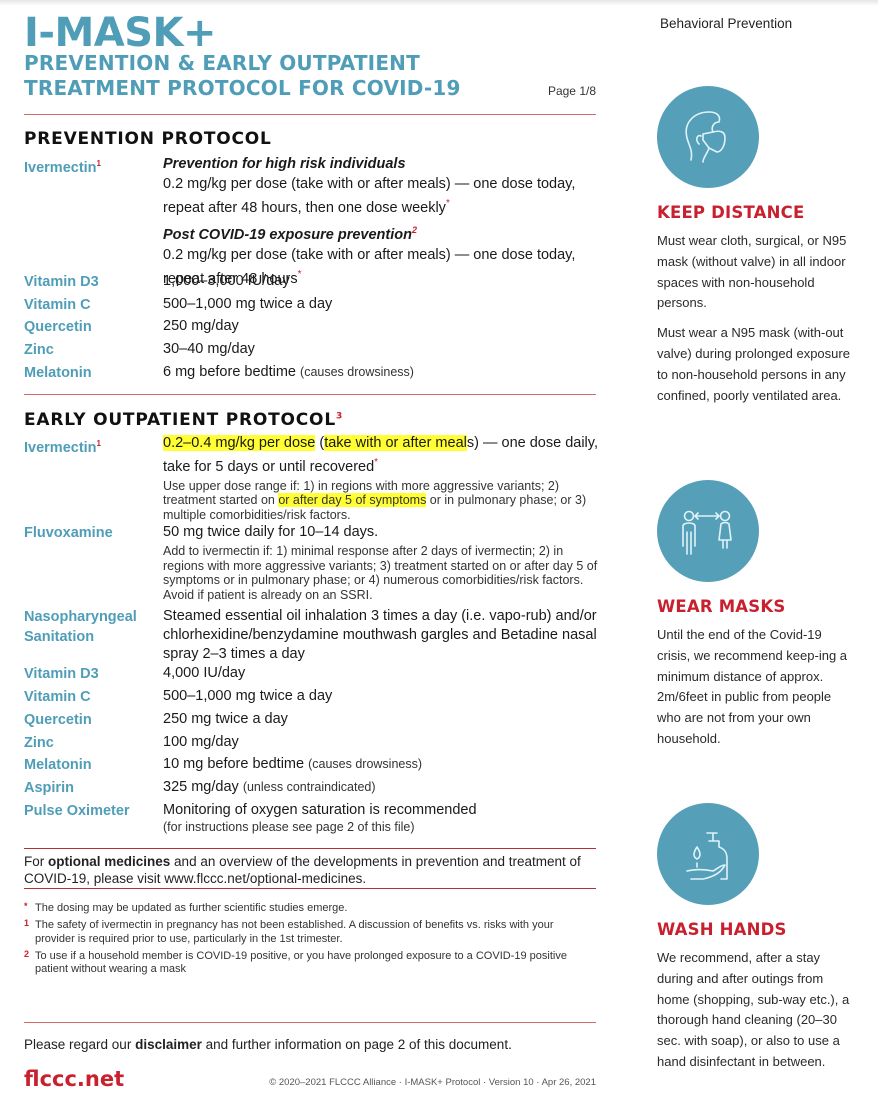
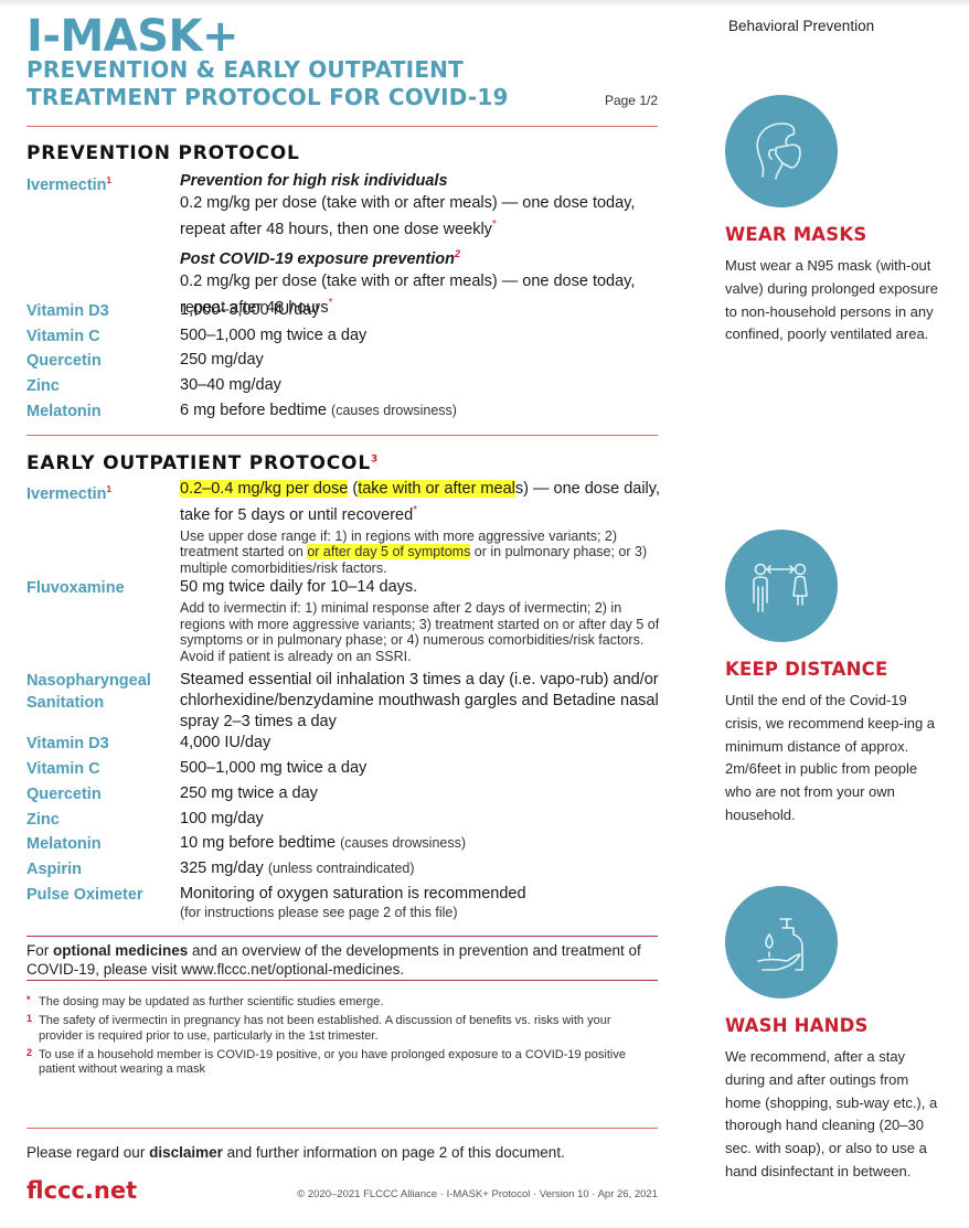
  I-MASK+
  PREVENTION & EARLY OUTPATIENT
  TREATMENT PROTOCOL FOR COVID-19
- Page 1/8
+ Page 1/2
  PREVENTION PROTOCOL
  Ivermectin1
  Prevention for high risk individuals
  0.2 mg/kg per dose (take with or after meals) — one dose today, repeat after 48 hours, then one dose weekly*
  Post COVID-19 exposure prevention2
  0.2 mg/kg per dose (take with or after meals) — one dose today, repeat after 48 hours*
  Vitamin D3
  1,000–3,000 IU/day
  Vitamin C
  500–1,000 mg twice a day
  Quercetin
  250 mg/day
  Zinc
  30–40 mg/day
  Melatonin
  6 mg before bedtime (causes drowsiness)
  EARLY OUTPATIENT PROTOCOL3
  Ivermectin1
  0.2–0.4 mg/kg per dose (take with or after meals) — one dose daily, take for 5 days or until recovered*
  Use upper dose range if: 1) in regions with more aggressive variants; 2) treatment started on or after day 5 of symptoms or in pulmonary phase; or 3) multiple comorbidities/risk factors.
  Fluvoxamine
  50 mg twice daily for 10–14 days.
  Add to ivermectin if: 1) minimal response after 2 days of ivermectin; 2) in regions with more aggressive variants; 3) treatment started on or after day 5 of symptoms or in pulmonary phase; or 4) numerous comorbidities/risk factors. Avoid if patient is already on an SSRI.
  Nasopharyngeal
  Sanitation
  Steamed essential oil inhalation 3 times a day (i.e. vapo-rub) and/or chlorhexidine/benzydamine mouthwash gargles and Betadine nasal spray 2–3 times a day
  Vitamin D3
  4,000 IU/day
  Vitamin C
  500–1,000 mg twice a day
  Quercetin
  250 mg twice a day
  Zinc
  100 mg/day
  Melatonin
  10 mg before bedtime (causes drowsiness)
  Aspirin
  325 mg/day (unless contraindicated)
  Pulse Oximeter
  Monitoring of oxygen saturation is recommended
  (for instructions please see page 2 of this file)
  For optional medicines and an overview of the developments in prevention and treatment of COVID-19, please visit www.flccc.net/optional-medicines.
  *
  The dosing may be updated as further scientific studies emerge.
  1
  The safety of ivermectin in pregnancy has not been established. A discussion of benefits vs. risks with your provider is required prior to use, particularly in the 1st trimester.
  2
  To use if a household member is COVID-19 positive, or you have prolonged exposure to a COVID-19 positive patient without wearing a mask
  Please regard our disclaimer and further information on page 2 of this document.
  flccc.net
  © 2020–2021 FLCCC Alliance · I-MASK+ Protocol · Version 10 · Apr 26, 2021
  Behavioral Prevention
- KEEP DISTANCE
+ WEAR MASKS
- Must wear cloth, surgical, or N95 mask (without valve) in all indoor spaces with non-household persons.
  Must wear a N95 mask (with-out valve) during prolonged exposure to non-household persons in any confined, poorly ventilated area.
- WEAR MASKS
+ KEEP DISTANCE
  Until the end of the Covid-19 crisis, we recommend keep-ing a minimum distance of approx. 2m/6feet in public from people who are not from your own household.
  WASH HANDS
  We recommend, after a stay during and after outings from home (shopping, sub-way etc.), a thorough hand cleaning (20–30 sec. with soap), or also to use a hand disinfectant in between.
